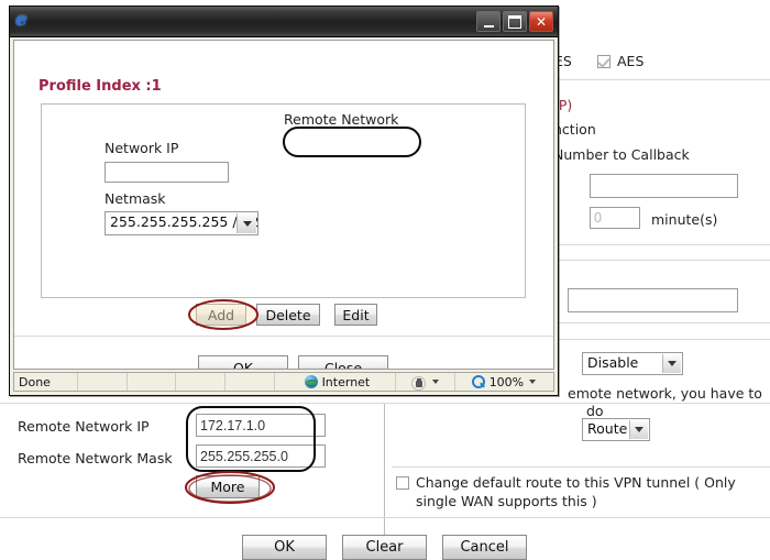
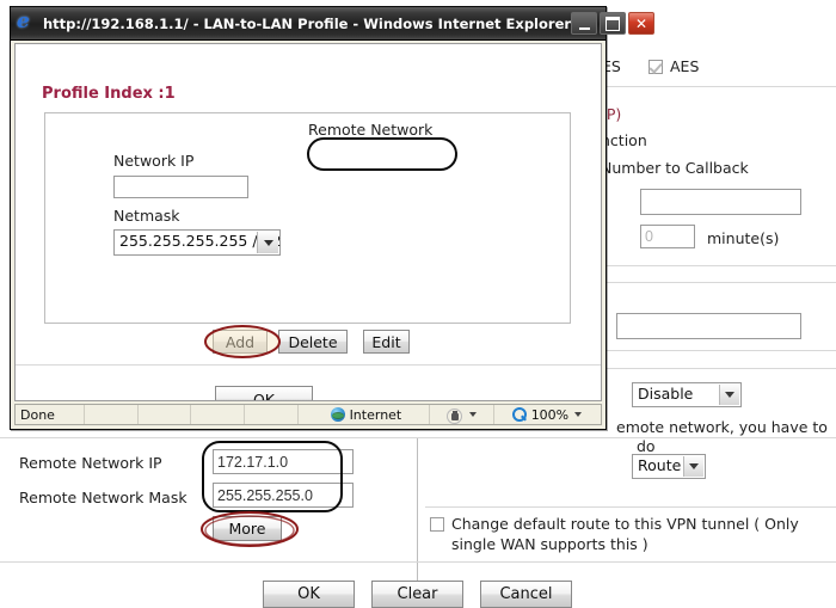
  AES
  ction
  umber to Callback
  0
  minute(s)
  Disable
  emote network, you have to
  do
  Route
  Remote Network IP
  172.17.1.0
  Remote Network Mask
  255.255.255.0
  More
  Change default route to this VPN tunnel ( Only single WAN supports this )
  OK
  Clear
  Cancel
+ http://192.168.1.1/ - LAN-to-LAN Profile - Windows Internet Explorer
  Profile Index :1
  Network IP
  Netmask
  255.255.255.255 /
  Remote Network
  Add
  Delete
  Edit
  OK
- Close
  Done
  Internet
  100%
